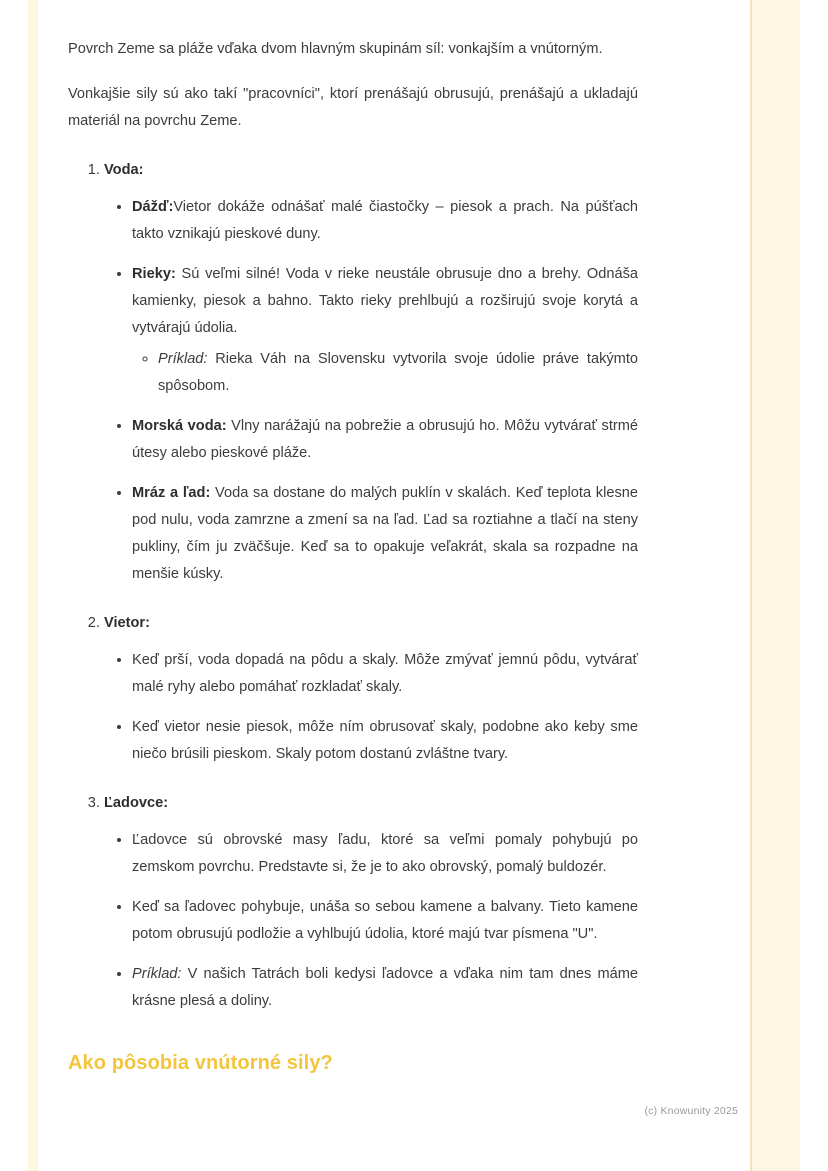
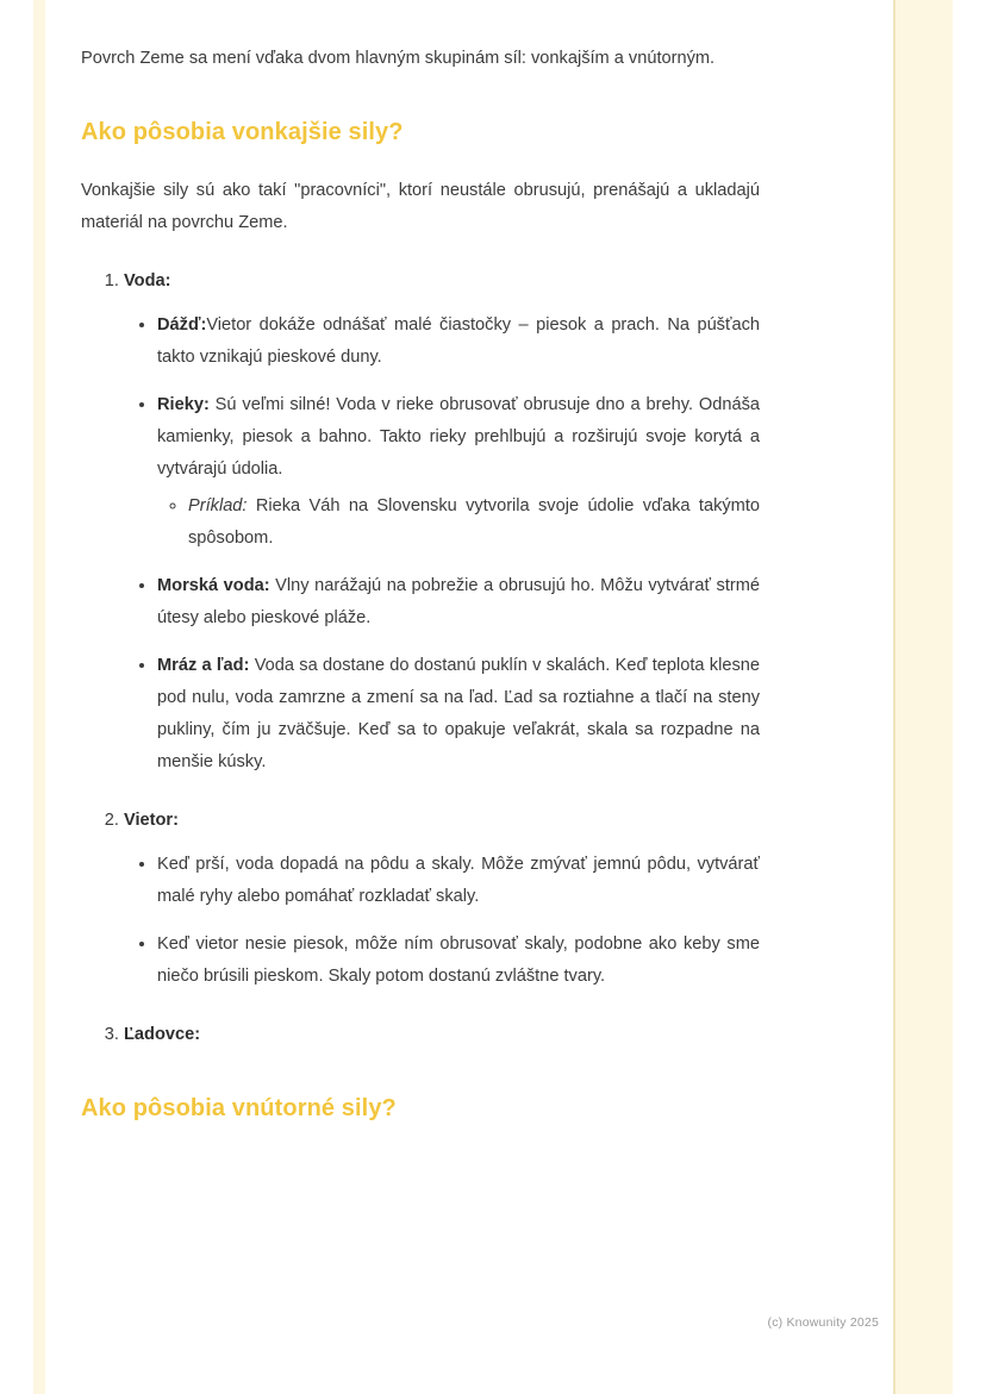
- Povrch Zeme sa pláže vďaka dvom hlavným skupinám síl: vonkajším a vnútorným.
+ Povrch Zeme sa mení vďaka dvom hlavným skupinám síl: vonkajším a vnútorným.
+ Ako pôsobia vonkajšie sily?
- Vonkajšie sily sú ako takí "pracovníci", ktorí prenášajú obrusujú, prenášajú a ukladajú materiál na povrchu Zeme.
+ Vonkajšie sily sú ako takí "pracovníci", ktorí neustále obrusujú, prenášajú a ukladajú materiál na povrchu Zeme.
  Voda:
  Dážď:Vietor dokáže odnášať malé čiastočky – piesok a prach. Na púšťach takto vznikajú pieskové duny.
- Rieky: Sú veľmi silné! Voda v rieke neustále obrusuje dno a brehy. Odnáša kamienky, piesok a bahno. Takto rieky prehlbujú a rozširujú svoje korytá a vytvárajú údolia.
+ Rieky: Sú veľmi silné! Voda v rieke obrusovať obrusuje dno a brehy. Odnáša kamienky, piesok a bahno. Takto rieky prehlbujú a rozširujú svoje korytá a vytvárajú údolia.
- Príklad: Rieka Váh na Slovensku vytvorila svoje údolie práve takýmto spôsobom.
+ Príklad: Rieka Váh na Slovensku vytvorila svoje údolie vďaka takýmto spôsobom.
  Morská voda: Vlny narážajú na pobrežie a obrusujú ho. Môžu vytvárať strmé útesy alebo pieskové pláže.
- Mráz a ľad: Voda sa dostane do malých puklín v skalách. Keď teplota klesne pod nulu, voda zamrzne a zmení sa na ľad. Ľad sa roztiahne a tlačí na steny pukliny, čím ju zväčšuje. Keď sa to opakuje veľakrát, skala sa rozpadne na menšie kúsky.
+ Mráz a ľad: Voda sa dostane do dostanú puklín v skalách. Keď teplota klesne pod nulu, voda zamrzne a zmení sa na ľad. Ľad sa roztiahne a tlačí na steny pukliny, čím ju zväčšuje. Keď sa to opakuje veľakrát, skala sa rozpadne na menšie kúsky.
  Vietor:
  Keď prší, voda dopadá na pôdu a skaly. Môže zmývať jemnú pôdu, vytvárať malé ryhy alebo pomáhať rozkladať skaly.
  Keď vietor nesie piesok, môže ním obrusovať skaly, podobne ako keby sme niečo brúsili pieskom. Skaly potom dostanú zvláštne tvary.
  Ľadovce:
- Ľadovce sú obrovské masy ľadu, ktoré sa veľmi pomaly pohybujú po zemskom povrchu. Predstavte si, že je to ako obrovský, pomalý buldozér.
- Keď sa ľadovec pohybuje, unáša so sebou kamene a balvany. Tieto kamene potom obrusujú podložie a vyhlbujú údolia, ktoré majú tvar písmena "U".
- Príklad: V našich Tatrách boli kedysi ľadovce a vďaka nim tam dnes máme krásne plesá a doliny.
  Ako pôsobia vnútorné sily?
  (c) Knowunity 2025
